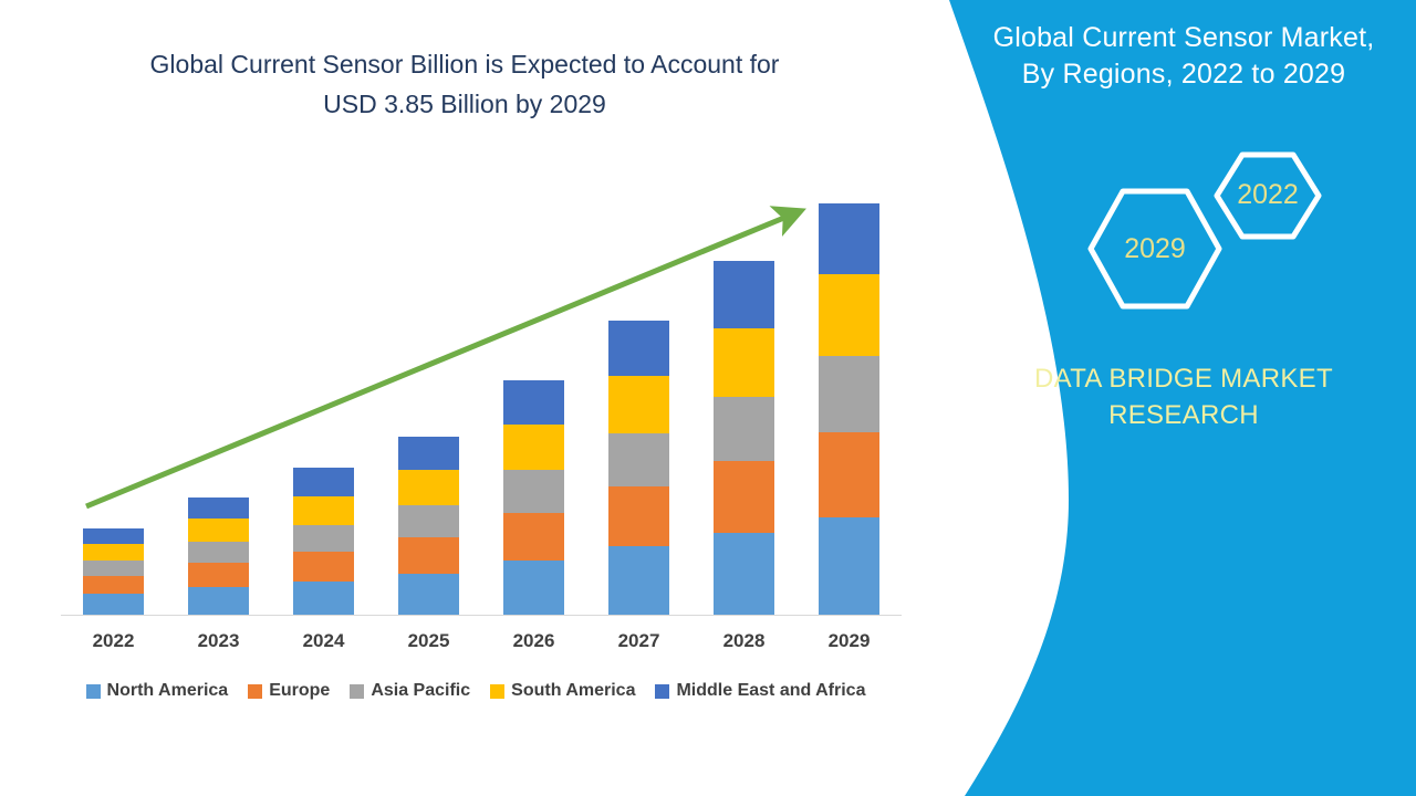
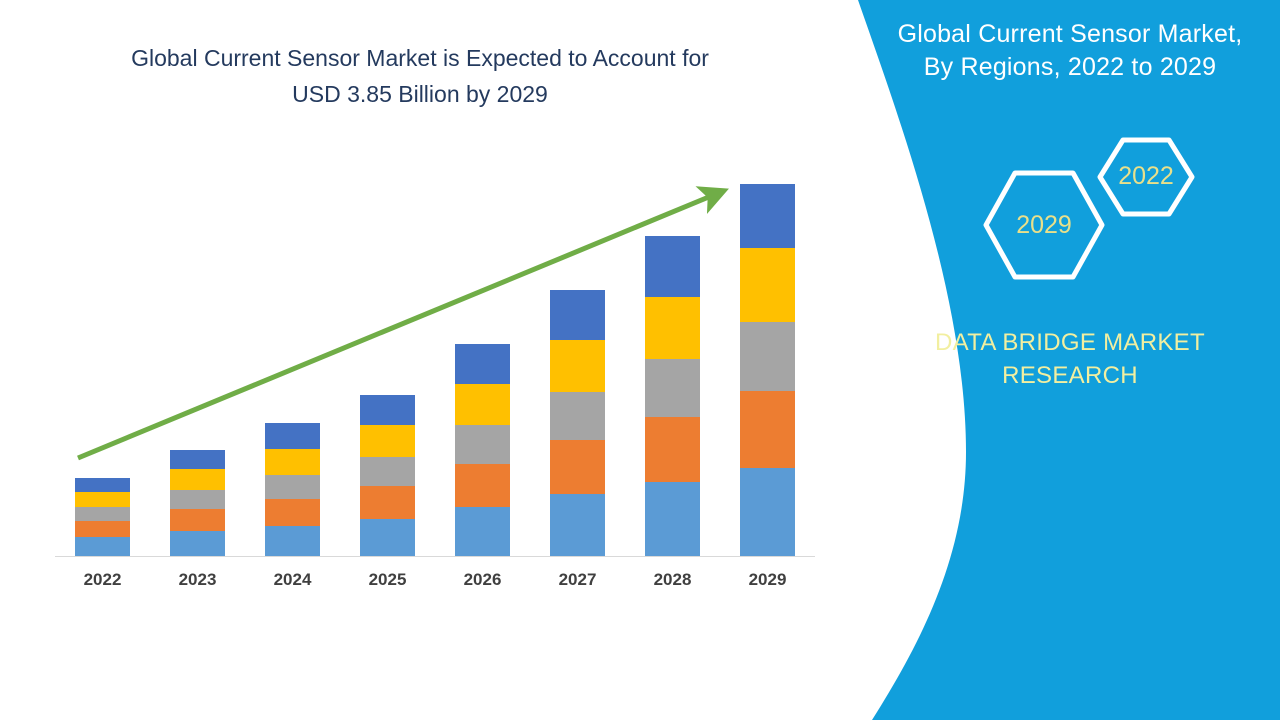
  Global Current Sensor Market,
  By Regions, 2022 to 2029
  2022
  2029
  DATA BRIDGE MARKET
  RESEARCH
- Global Current Sensor Billion is Expected to Account for
+ Global Current Sensor Market is Expected to Account for
  USD 3.85 Billion by 2029
  2022
  2023
  2024
  2025
  2026
  2027
  2028
  2029
- North America
- Europe
- Asia Pacific
- South America
- Middle East and Africa
